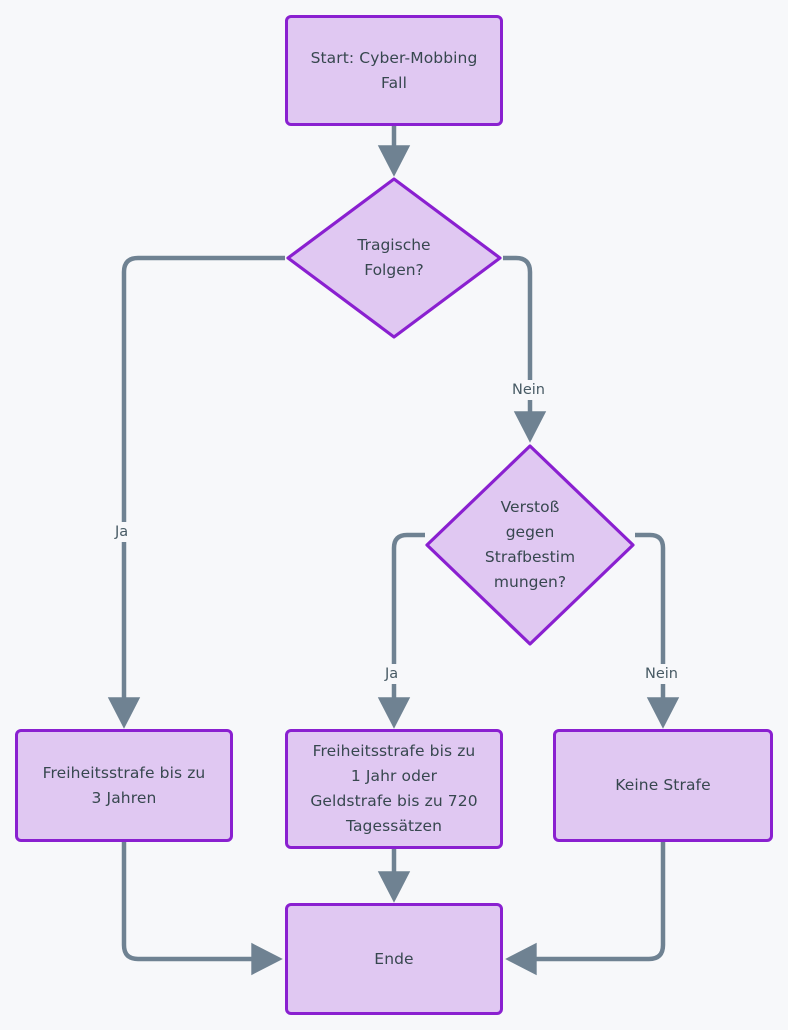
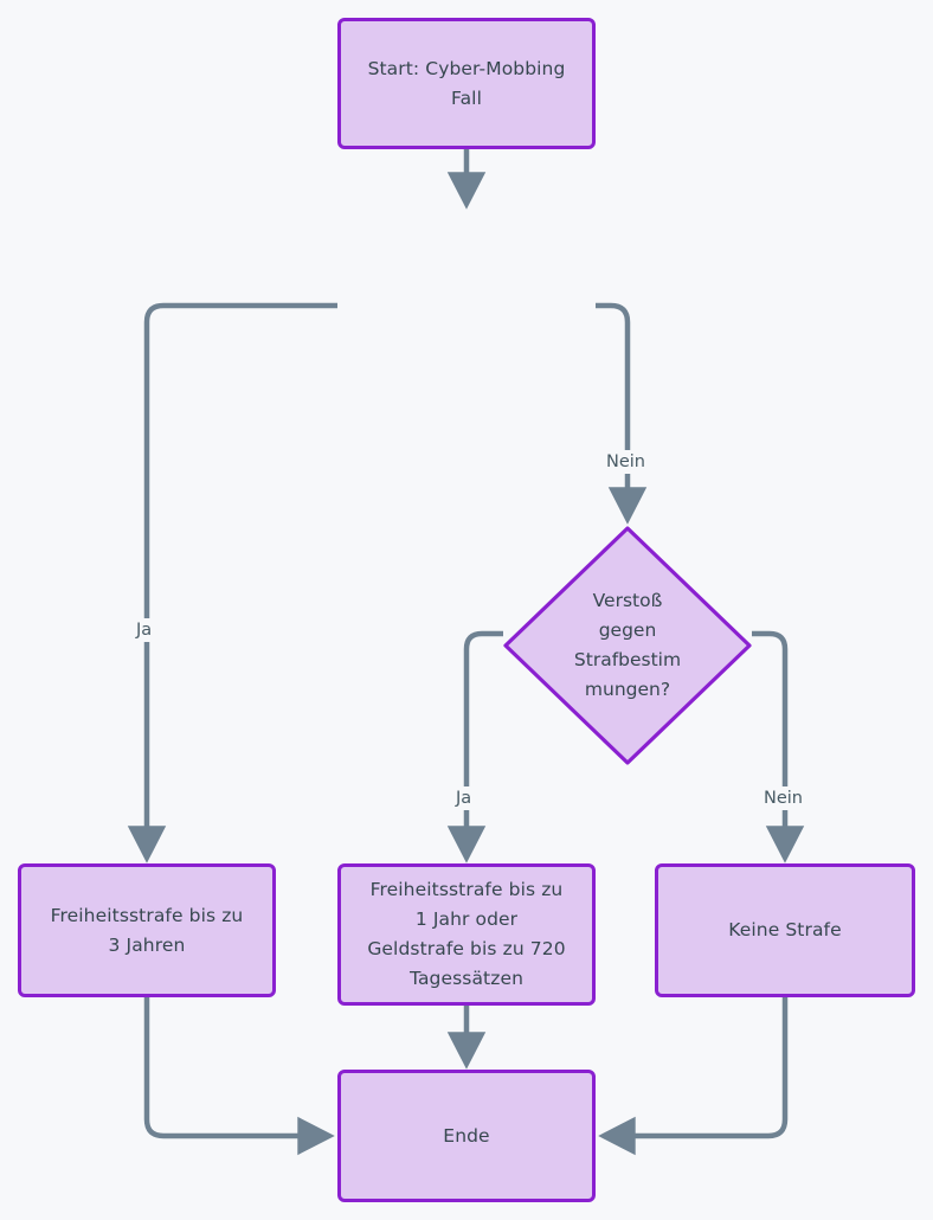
  Start: Cyber-Mobbing
  Fall
- Tragische
- Folgen?
  Verstoß
  gegen
  Strafbestim
  mungen?
  Freiheitsstrafe bis zu
  3 Jahren
  Freiheitsstrafe bis zu
  1 Jahr oder
  Geldstrafe bis zu 720
  Tagessätzen
  Keine Strafe
  Ende
  Ja
  Nein
  Ja
  Nein
